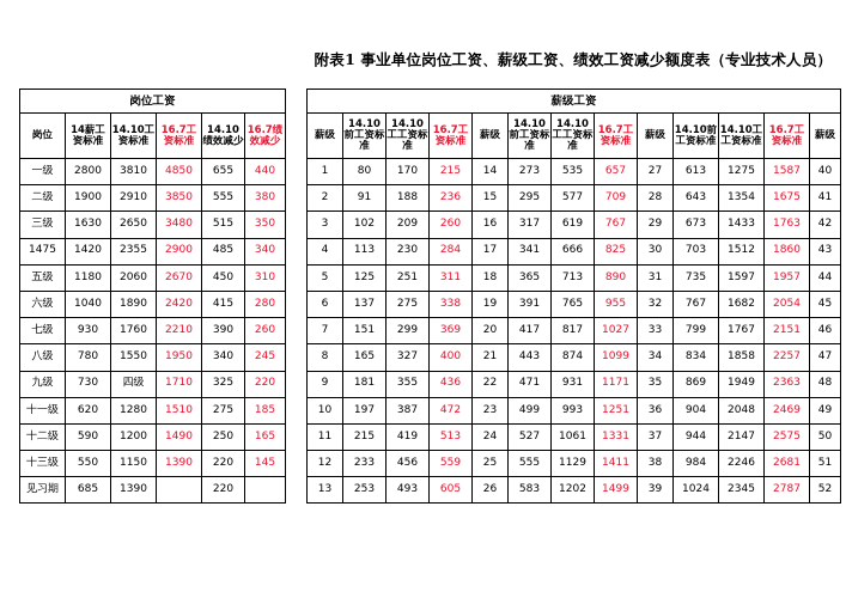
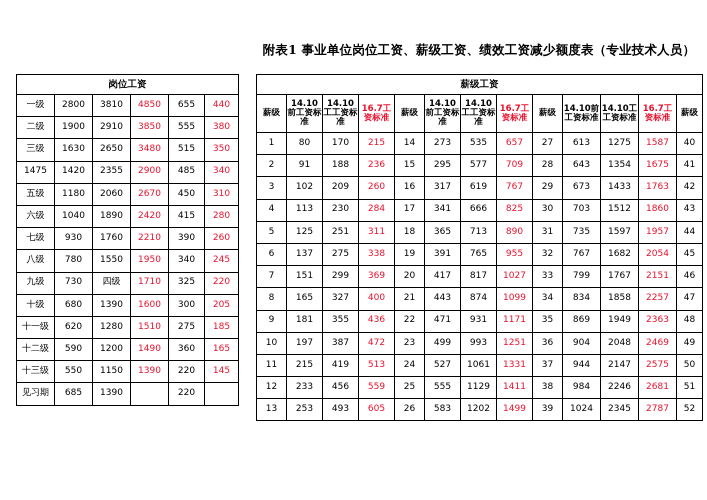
  附表1 事业单位岗位工资、薪级工资、绩效工资减少额度表（专业技术人员）
  岗位工资
- 岗位	14薪工资标准	14.10工资标准	16.7工资标准	14.10绩效减少	16.7绩效减少
  一级	2800	3810	4850	655	440
  二级	1900	2910	3850	555	380
  三级	1630	2650	3480	515	350
  1475	1420	2355	2900	485	340
  五级	1180	2060	2670	450	310
  六级	1040	1890	2420	415	280
  七级	930	1760	2210	390	260
  八级	780	1550	1950	340	245
  九级	730	四级	1710	325	220
+ 十级	680	1390	1600	300	205
  十一级	620	1280	1510	275	185
- 十二级	590	1200	1490	250	165
+ 十二级	590	1200	1490	360	165
  十三级	550	1150	1390	220	145
  见习期	685	1390		220
  薪级工资
  薪级	14.10前工资标准	14.10工工资标准	16.7工资标准	薪级	14.10前工资标准	14.10工工资标准	16.7工资标准	薪级	14.10前工资标准	14.10工工资标准	16.7工资标准	薪级
  1	80	170	215	14	273	535	657	27	613	1275	1587	40
  2	91	188	236	15	295	577	709	28	643	1354	1675	41
  3	102	209	260	16	317	619	767	29	673	1433	1763	42
  4	113	230	284	17	341	666	825	30	703	1512	1860	43
  5	125	251	311	18	365	713	890	31	735	1597	1957	44
  6	137	275	338	19	391	765	955	32	767	1682	2054	45
  7	151	299	369	20	417	817	1027	33	799	1767	2151	46
  8	165	327	400	21	443	874	1099	34	834	1858	2257	47
  9	181	355	436	22	471	931	1171	35	869	1949	2363	48
  10	197	387	472	23	499	993	1251	36	904	2048	2469	49
  11	215	419	513	24	527	1061	1331	37	944	2147	2575	50
  12	233	456	559	25	555	1129	1411	38	984	2246	2681	51
  13	253	493	605	26	583	1202	1499	39	1024	2345	2787	52
